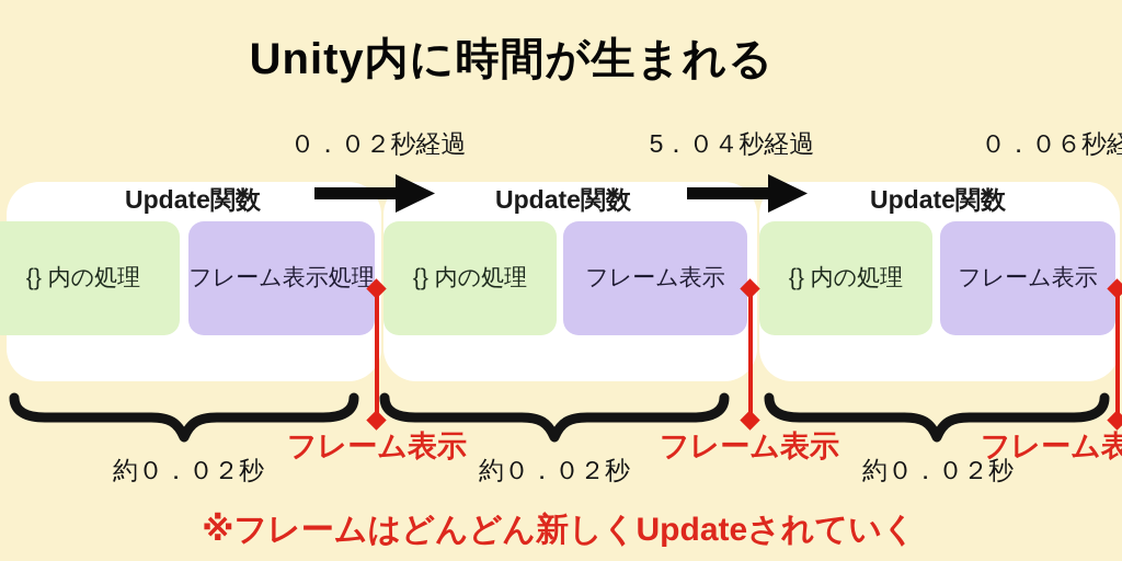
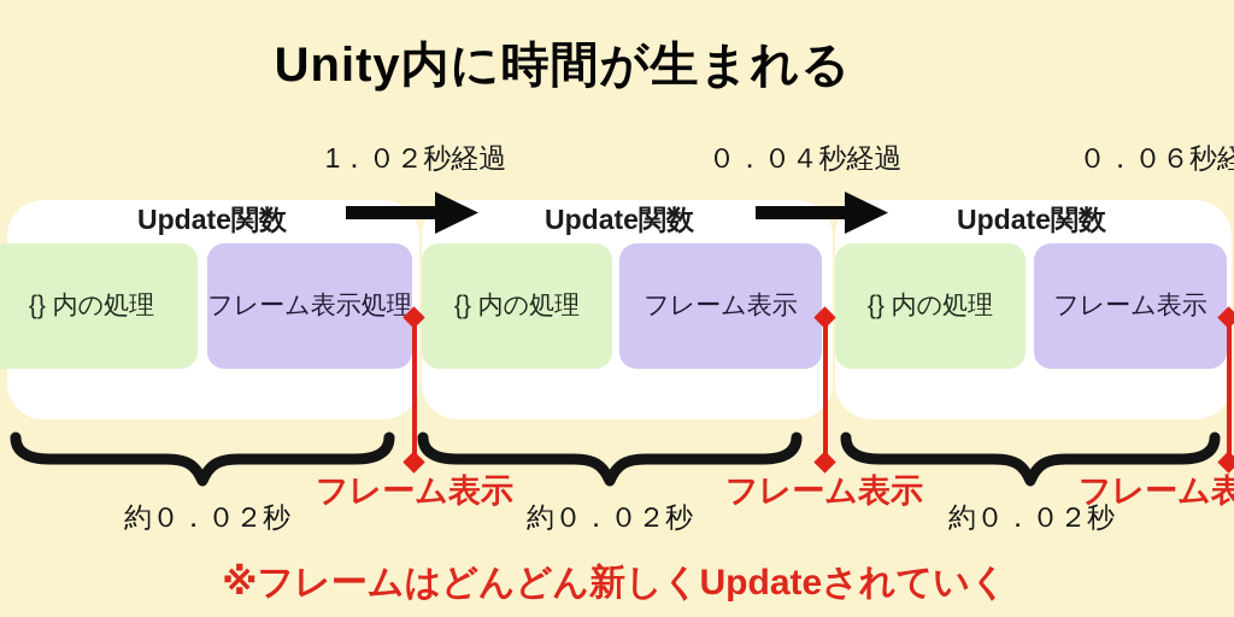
  Unity内に時間が生まれる
- ０．０２秒経過
+ 1．０２秒経過
- 5．０４秒経過
+ ０．０４秒経過
  ０．０６秒経
  Update関数
  Update関数
  Update関数
  {} 内の処理
  フレーム表示処理
  {} 内の処理
  フレーム表示
  {} 内の処理
  フレーム表示
  約０．０２秒
  約０．０２秒
  約０．０２秒
  フレーム表示
  フレーム表示
  フレーム表
  ※フレームはどんどん新しくUpdateされていく
